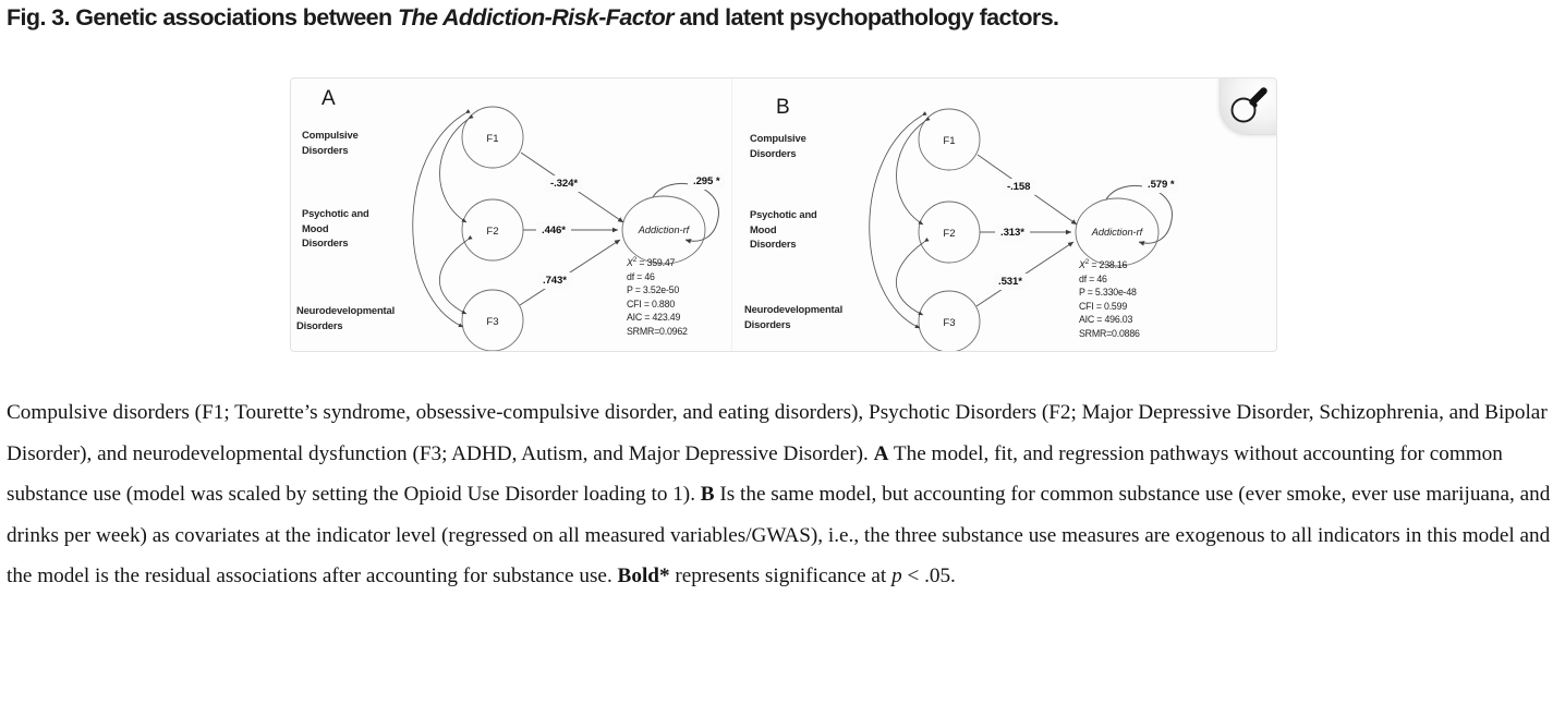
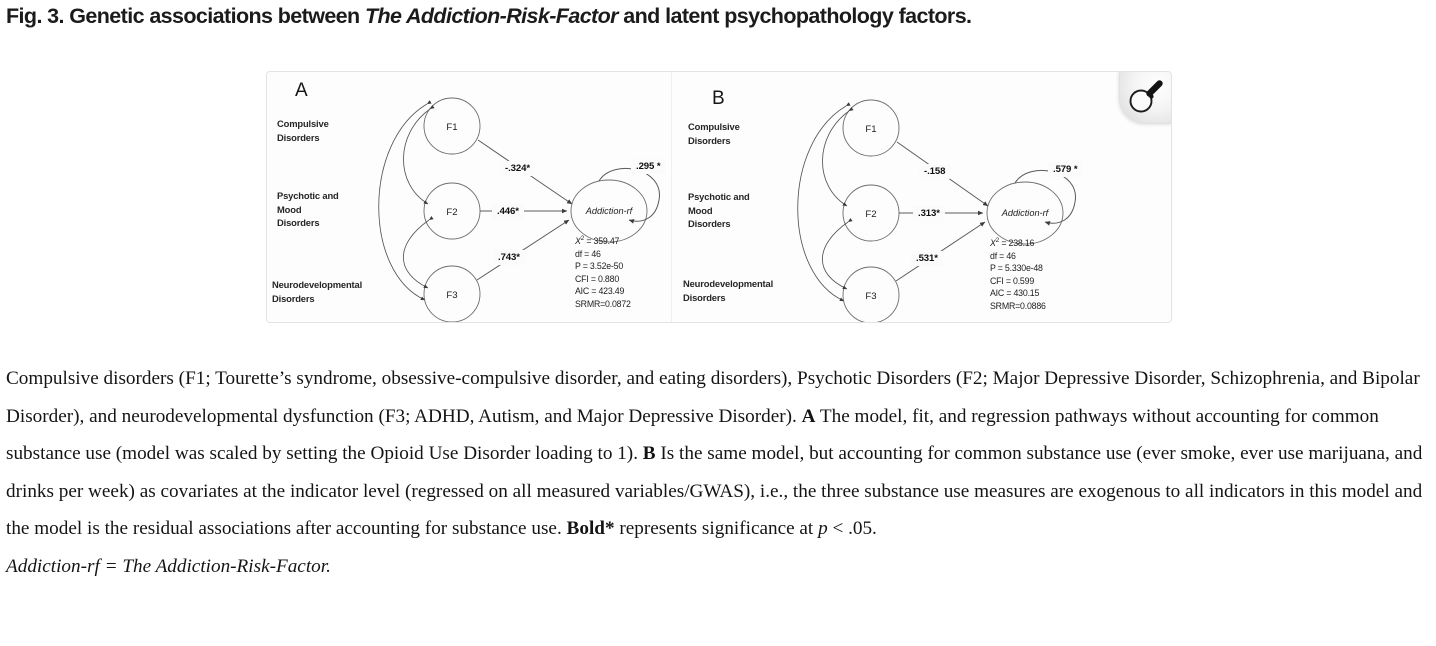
  Fig. 3. Genetic associations between The Addiction-Risk-Factor and latent psychopathology factors.
  A
  Compulsive
  Disorders
  Psychotic and
  Mood
  Disorders
  Neurodevelopmental
  Disorders
  F1
  F2
  F3
  Addiction-rf
  -.324*
  .446*
  .743*
  .295 *
  X = 359.47
  df = 46
  P = 3.52e-50
  CFI = 0.880
  AIC = 423.49
- SRMR=0.0962
+ SRMR=0.0872
  B
  Compulsive
  Disorders
  Psychotic and
  Mood
  Disorders
  Neurodevelopmental
  Disorders
  F1
  F2
  F3
  Addiction-rf
  -.158
  .313*
  .531*
  .579 *
  X = 238.16
  df = 46
  P = 5.330e-48
  CFI = 0.599
- AIC = 496.03
+ AIC = 430.15
  SRMR=0.0886
  Compulsive disorders (F1; Tourette’s syndrome, obsessive-compulsive disorder, and eating disorders), Psychotic Disorders (F2; Major Depressive Disorder, Schizophrenia, and Bipolar Disorder), and neurodevelopmental dysfunction (F3; ADHD, Autism, and Major Depressive Disorder). A The model, fit, and regression pathways without accounting for common substance use (model was scaled by setting the Opioid Use Disorder loading to 1). B Is the same model, but accounting for common substance use (ever smoke, ever use marijuana, and drinks per week) as covariates at the indicator level (regressed on all measured variables/GWAS), i.e., the three substance use measures are exogenous to all indicators in this model and the model is the residual associations after accounting for substance use. Bold* represents significance at p < .05.
+ Addiction-rf = The Addiction-Risk-Factor.
